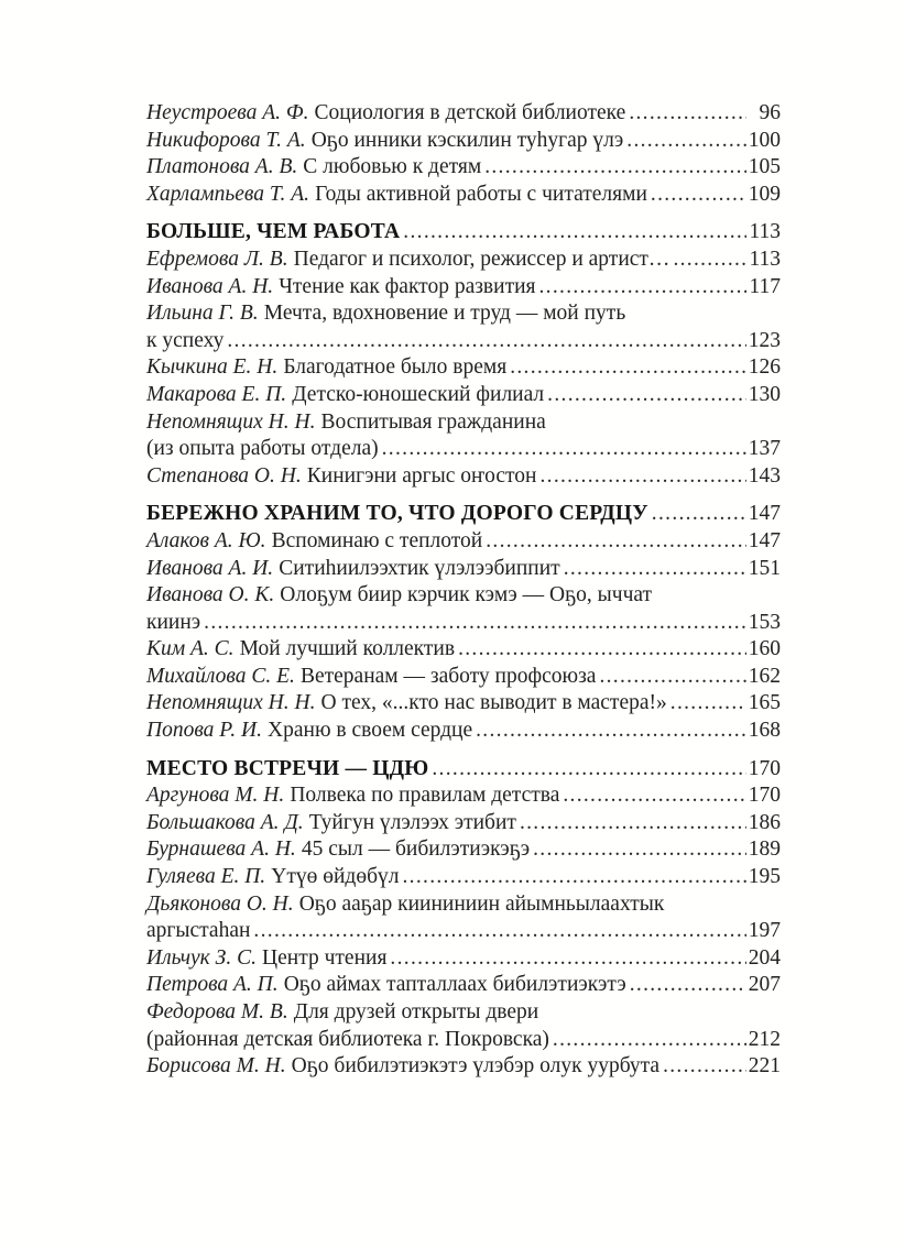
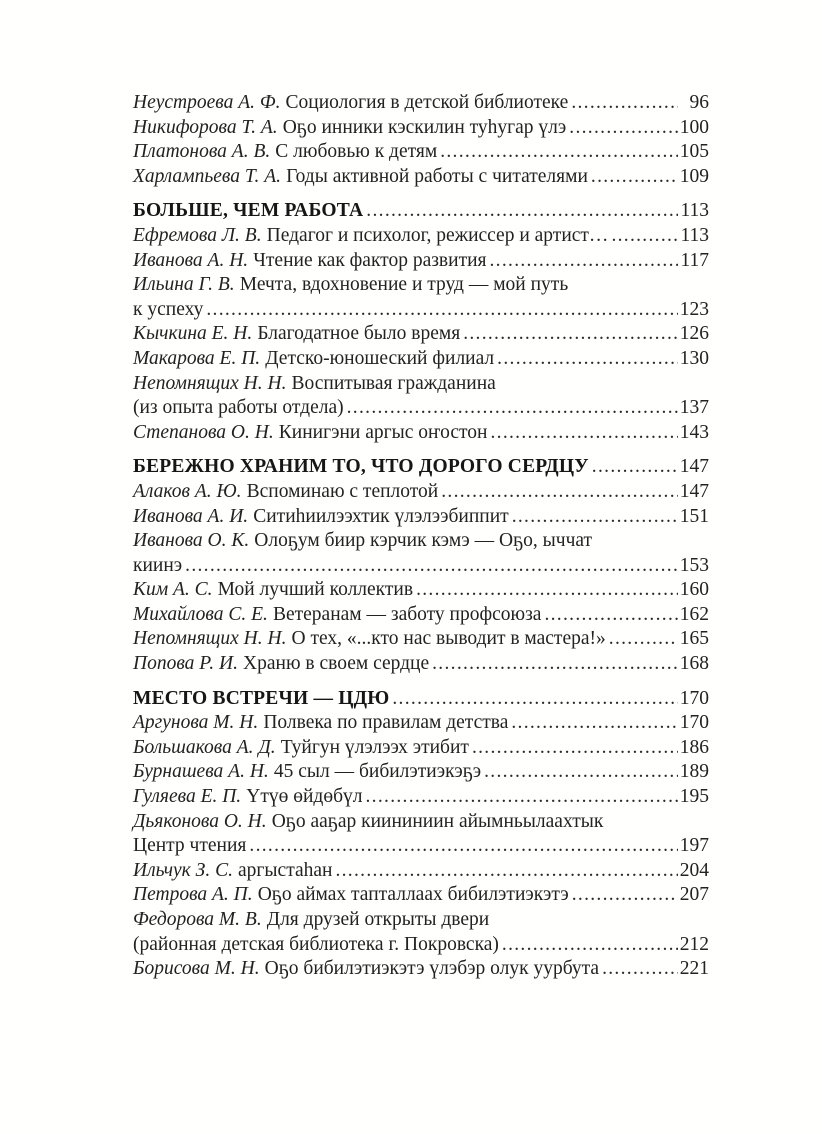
  Неустроева А. Ф.
  Социология в детской библиотеке
  96
  Никифорова Т. А.
  Оҕо инники кэскилин туһугар үлэ
  100
  Платонова А. В.
  С любовью к детям
  105
  Харлампьева Т. А.
  Годы активной работы с читателями
  109
  БОЛЬШЕ, ЧЕМ РАБОТА
  113
  Ефремова Л. В.
  Педагог и психолог, режиссер и артист…
  113
  Иванова А. Н.
  Чтение как фактор развития
  117
  Ильина Г. В.
  Мечта, вдохновение и труд — мой путь
  к успеху
  123
  Кычкина Е. Н.
  Благодатное было время
  126
  Макарова Е. П.
  Детско-юношеский филиал
  130
  Непомнящих Н. Н.
  Воспитывая гражданина
  (из опыта работы отдела)
  137
  Степанова О. Н.
  Кинигэни аргыс оҥостон
  143
  БЕРЕЖНО ХРАНИМ ТО, ЧТО ДОРОГО СЕРДЦУ
  147
  Алаков А. Ю.
  Вспоминаю с теплотой
  147
  Иванова А. И.
  Ситиһиилээхтик үлэлээбиппит
  151
  Иванова О. К.
  Олоҕум биир кэрчик кэмэ — Оҕо, ыччат
  киинэ
  153
  Ким А. С.
  Мой лучший коллектив
  160
  Михайлова С. Е.
  Ветеранам — заботу профсоюза
  162
  Непомнящих Н. Н.
  О тех, «...кто нас выводит в мастера!»
  165
  Попова Р. И.
  Храню в своем сердце
  168
  МЕСТО ВСТРЕЧИ — ЦДЮ
  170
  Аргунова М. Н.
  Полвека по правилам детства
  170
  Большакова А. Д.
  Туйгун үлэлээх этибит
  186
  Бурнашева А. Н.
  45 сыл — бибилэтиэкэҕэ
  189
  Гуляева Е. П.
  Үтүө өйдөбүл
  195
  Дьяконова О. Н.
  Оҕо ааҕар киининиин айымньылаахтык
- аргыстаһан
+ Центр чтения
  197
  Ильчук З. С.
- Центр чтения
+ аргыстаһан
  204
  Петрова А. П.
  Оҕо аймах тапталлаах бибилэтиэкэтэ
  207
  Федорова М. В.
  Для друзей открыты двери
  (районная детская библиотека г. Покровска)
  212
  Борисова М. Н.
  Оҕо бибилэтиэкэтэ үлэбэр олук уурбута
  221
